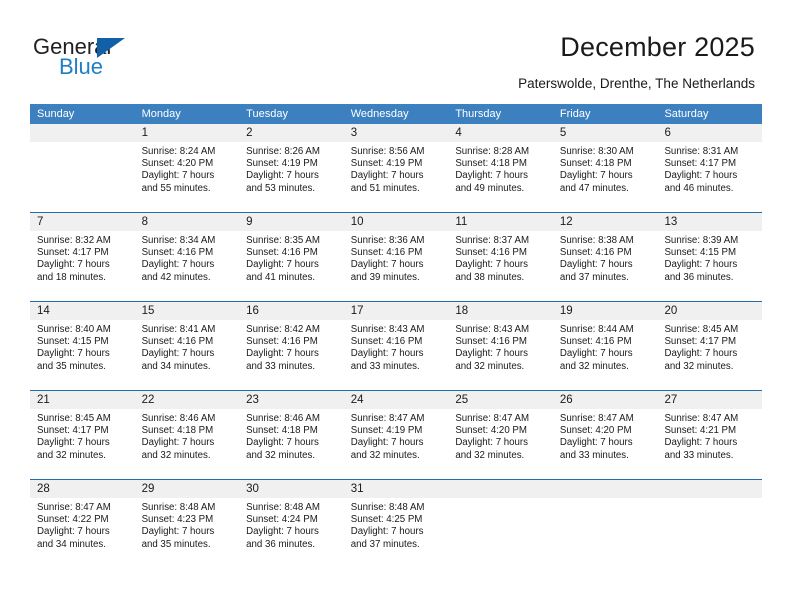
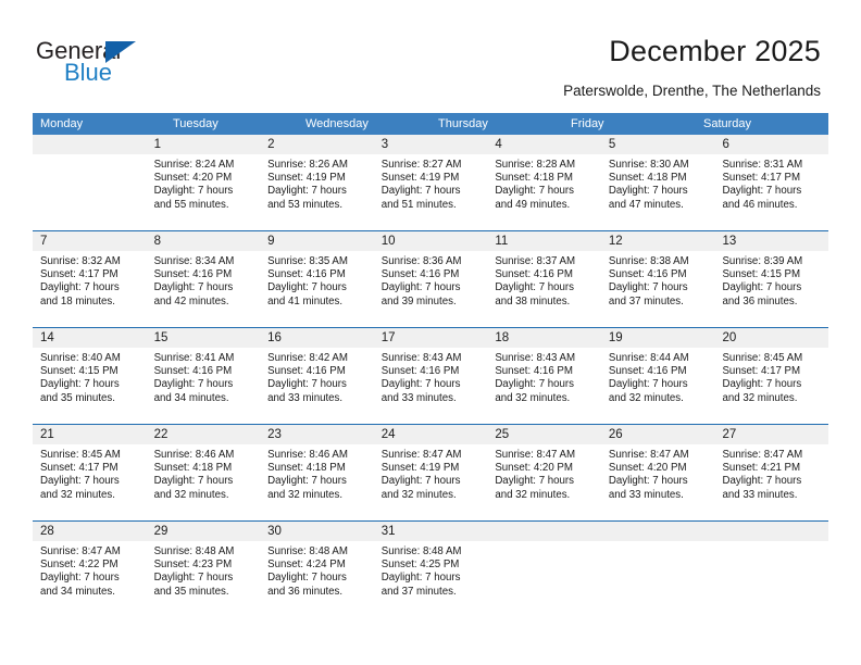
  General
  Blue
  December 2025
  Paterswolde, Drenthe, The Netherlands
- Sunday
  Monday
  Tuesday
  Wednesday
  Thursday
  Friday
  Saturday
  1
  Sunrise: 8:24 AM
  Sunset: 4:20 PM
  Daylight: 7 hours
  and 55 minutes.
  2
  Sunrise: 8:26 AM
  Sunset: 4:19 PM
  Daylight: 7 hours
  and 53 minutes.
  3
- Sunrise: 8:56 AM
+ Sunrise: 8:27 AM
  Sunset: 4:19 PM
  Daylight: 7 hours
  and 51 minutes.
  4
  Sunrise: 8:28 AM
  Sunset: 4:18 PM
  Daylight: 7 hours
  and 49 minutes.
  5
  Sunrise: 8:30 AM
  Sunset: 4:18 PM
  Daylight: 7 hours
  and 47 minutes.
  6
  Sunrise: 8:31 AM
  Sunset: 4:17 PM
  Daylight: 7 hours
  and 46 minutes.
  7
  Sunrise: 8:32 AM
  Sunset: 4:17 PM
  Daylight: 7 hours
  and 18 minutes.
  8
  Sunrise: 8:34 AM
  Sunset: 4:16 PM
  Daylight: 7 hours
  and 42 minutes.
  9
  Sunrise: 8:35 AM
  Sunset: 4:16 PM
  Daylight: 7 hours
  and 41 minutes.
  10
  Sunrise: 8:36 AM
  Sunset: 4:16 PM
  Daylight: 7 hours
  and 39 minutes.
  11
  Sunrise: 8:37 AM
  Sunset: 4:16 PM
  Daylight: 7 hours
  and 38 minutes.
  12
  Sunrise: 8:38 AM
  Sunset: 4:16 PM
  Daylight: 7 hours
  and 37 minutes.
  13
  Sunrise: 8:39 AM
  Sunset: 4:15 PM
  Daylight: 7 hours
  and 36 minutes.
  14
  Sunrise: 8:40 AM
  Sunset: 4:15 PM
  Daylight: 7 hours
  and 35 minutes.
  15
  Sunrise: 8:41 AM
  Sunset: 4:16 PM
  Daylight: 7 hours
  and 34 minutes.
  16
  Sunrise: 8:42 AM
  Sunset: 4:16 PM
  Daylight: 7 hours
  and 33 minutes.
  17
  Sunrise: 8:43 AM
  Sunset: 4:16 PM
  Daylight: 7 hours
  and 33 minutes.
  18
  Sunrise: 8:43 AM
  Sunset: 4:16 PM
  Daylight: 7 hours
  and 32 minutes.
  19
  Sunrise: 8:44 AM
  Sunset: 4:16 PM
  Daylight: 7 hours
  and 32 minutes.
  20
  Sunrise: 8:45 AM
  Sunset: 4:17 PM
  Daylight: 7 hours
  and 32 minutes.
  21
  Sunrise: 8:45 AM
  Sunset: 4:17 PM
  Daylight: 7 hours
  and 32 minutes.
  22
  Sunrise: 8:46 AM
  Sunset: 4:18 PM
  Daylight: 7 hours
  and 32 minutes.
  23
  Sunrise: 8:46 AM
  Sunset: 4:18 PM
  Daylight: 7 hours
  and 32 minutes.
  24
  Sunrise: 8:47 AM
  Sunset: 4:19 PM
  Daylight: 7 hours
  and 32 minutes.
  25
  Sunrise: 8:47 AM
  Sunset: 4:20 PM
  Daylight: 7 hours
  and 32 minutes.
  26
  Sunrise: 8:47 AM
  Sunset: 4:20 PM
  Daylight: 7 hours
  and 33 minutes.
  27
  Sunrise: 8:47 AM
  Sunset: 4:21 PM
  Daylight: 7 hours
  and 33 minutes.
  28
  Sunrise: 8:47 AM
  Sunset: 4:22 PM
  Daylight: 7 hours
  and 34 minutes.
  29
  Sunrise: 8:48 AM
  Sunset: 4:23 PM
  Daylight: 7 hours
  and 35 minutes.
  30
  Sunrise: 8:48 AM
  Sunset: 4:24 PM
  Daylight: 7 hours
  and 36 minutes.
  31
  Sunrise: 8:48 AM
  Sunset: 4:25 PM
  Daylight: 7 hours
  and 37 minutes.
